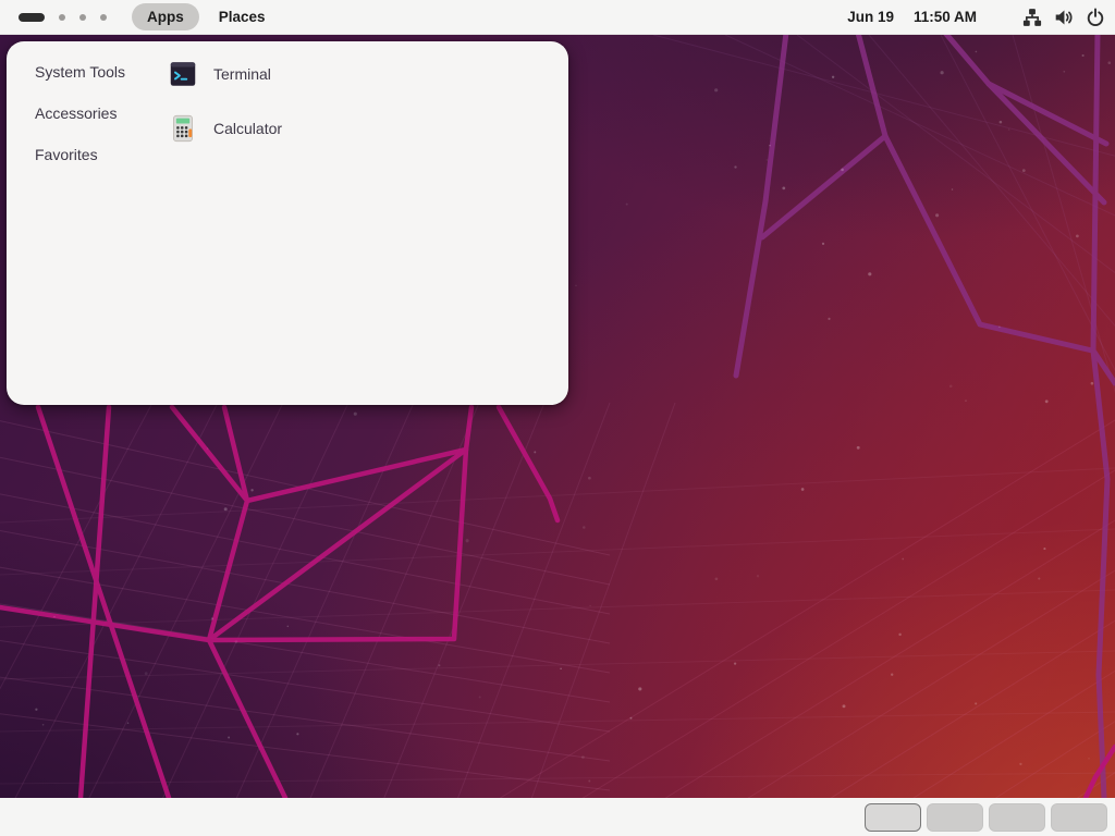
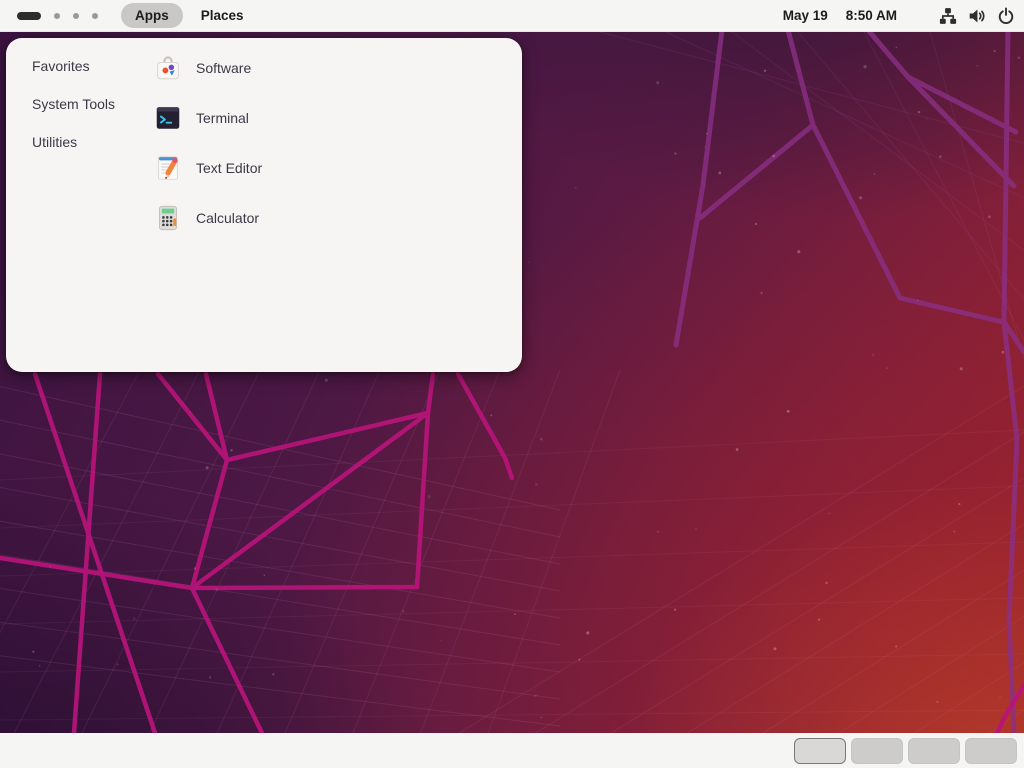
  Apps
  Places
- Jun 19
+ May 19
- 11:50 AM
+ 8:50 AM
- System Tools
+ Favorites
- Accessories
- Favorites
+ System Tools
+ Utilities
+ Software
  Terminal
+ Text Editor
  Calculator
